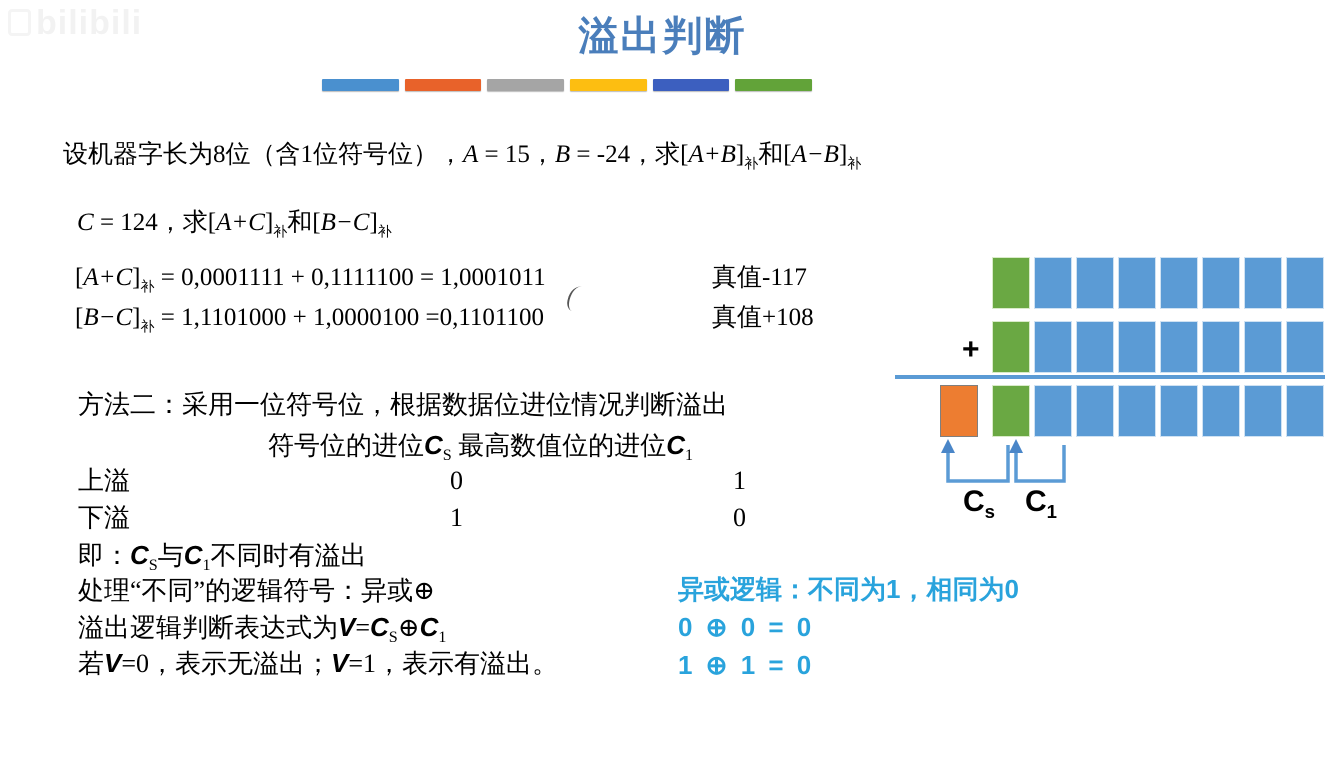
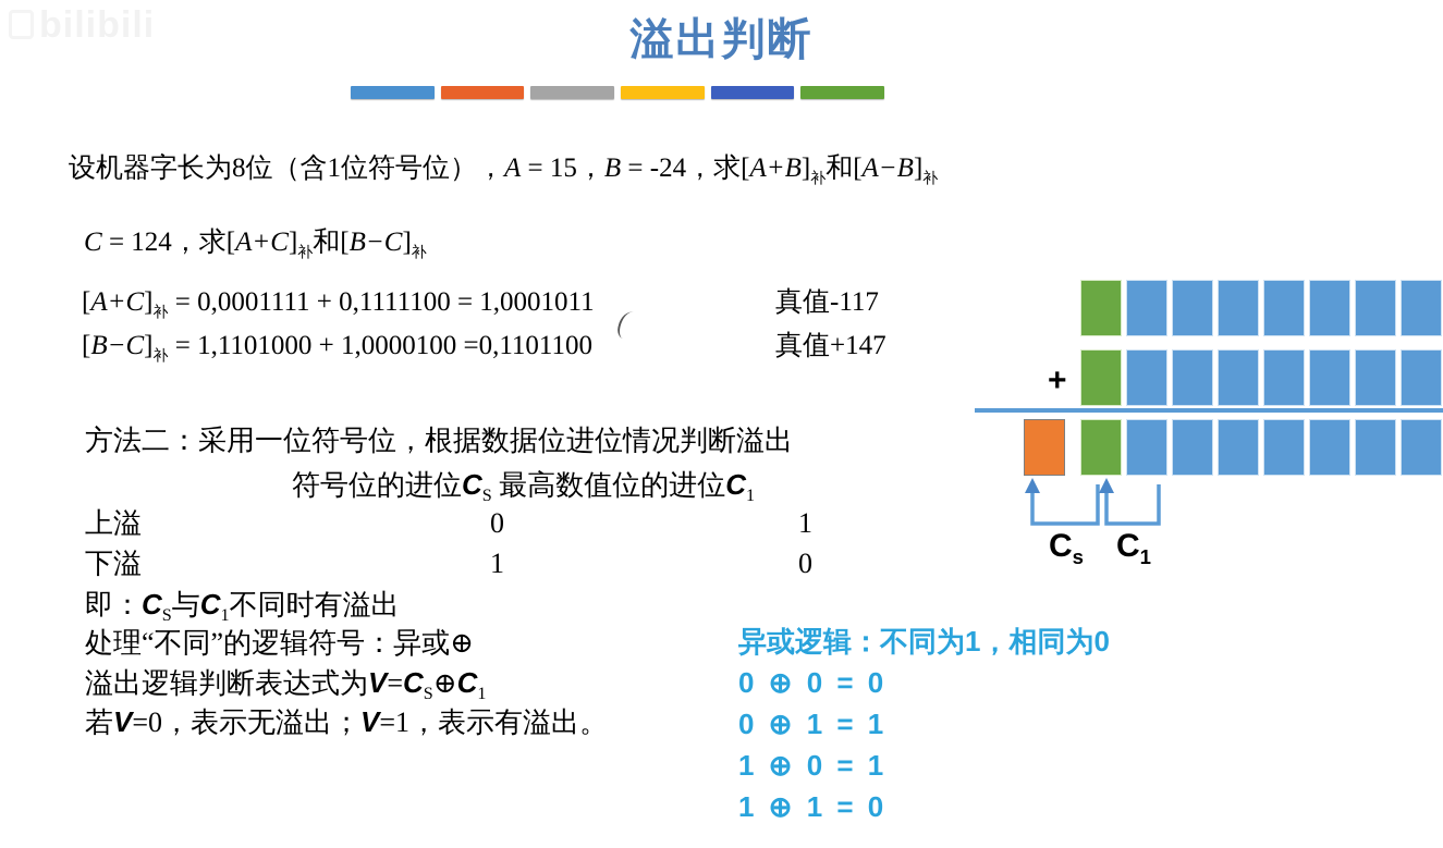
  溢出判断
  设机器字长为8位（含1位符号位），A = 15，B = -24，求[A+B]补和[A−B]补
  C = 124，求[A+C]补和[B−C]补
  [A+C]补 = 0,0001111 + 0,1111100 = 1,0001011
  [B−C]补 = 1,1101000 + 1,0000100 =0,1101100
  真值-117
- 真值+108
+ 真值+147
  方法二：采用一位符号位，根据数据位进位情况判断溢出
  符号位的进位CS 最高数值位的进位C1
  上溢
  0
  1
  下溢
  1
  0
  即：CS与C1不同时有溢出
  处理“不同”的逻辑符号：异或⊕
  溢出逻辑判断表达式为V=CS⊕C1
  若V=0，表示无溢出；V=1，表示有溢出。
  异或逻辑：不同为1，相同为0
  0 ⊕ 0 = 0
+ 0 ⊕ 1 = 1
+ 1 ⊕ 0 = 1
  1 ⊕ 1 = 0
  +
  Cs
  C1
